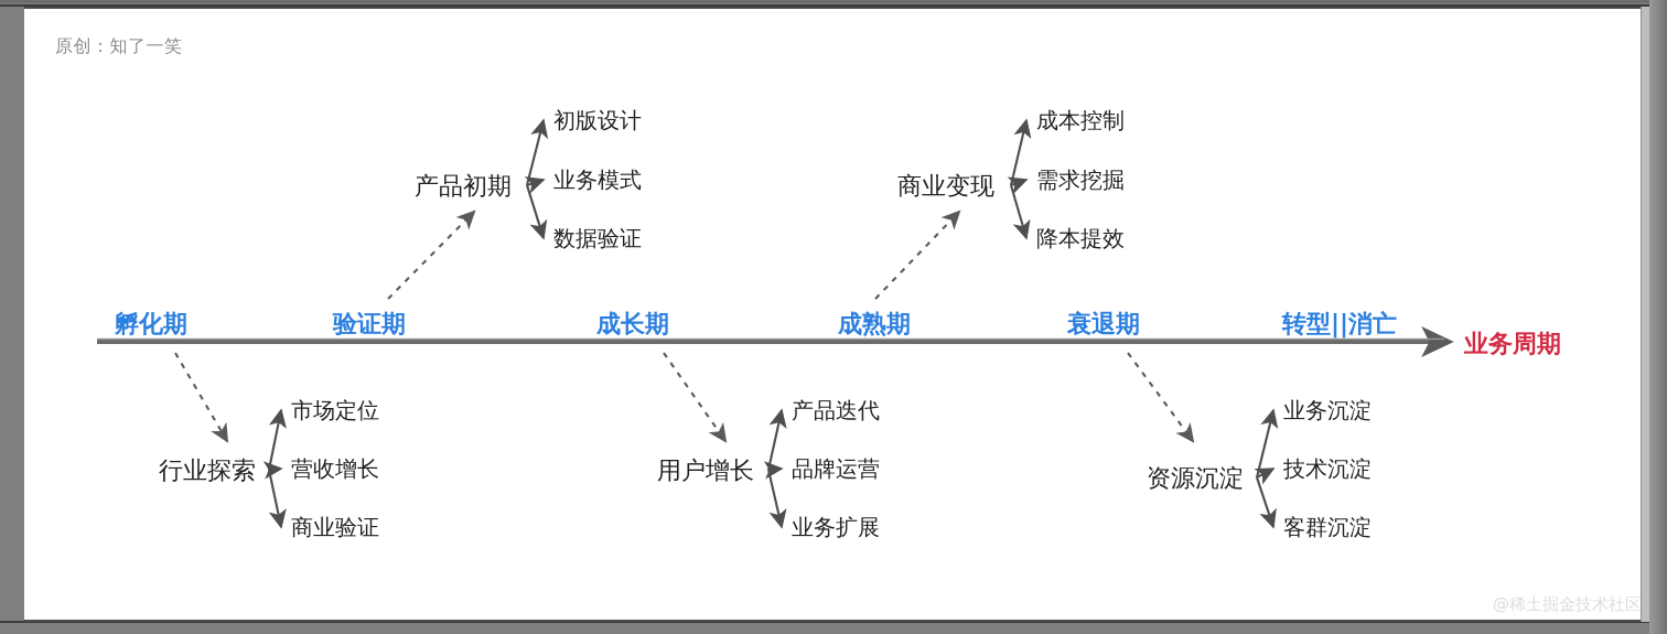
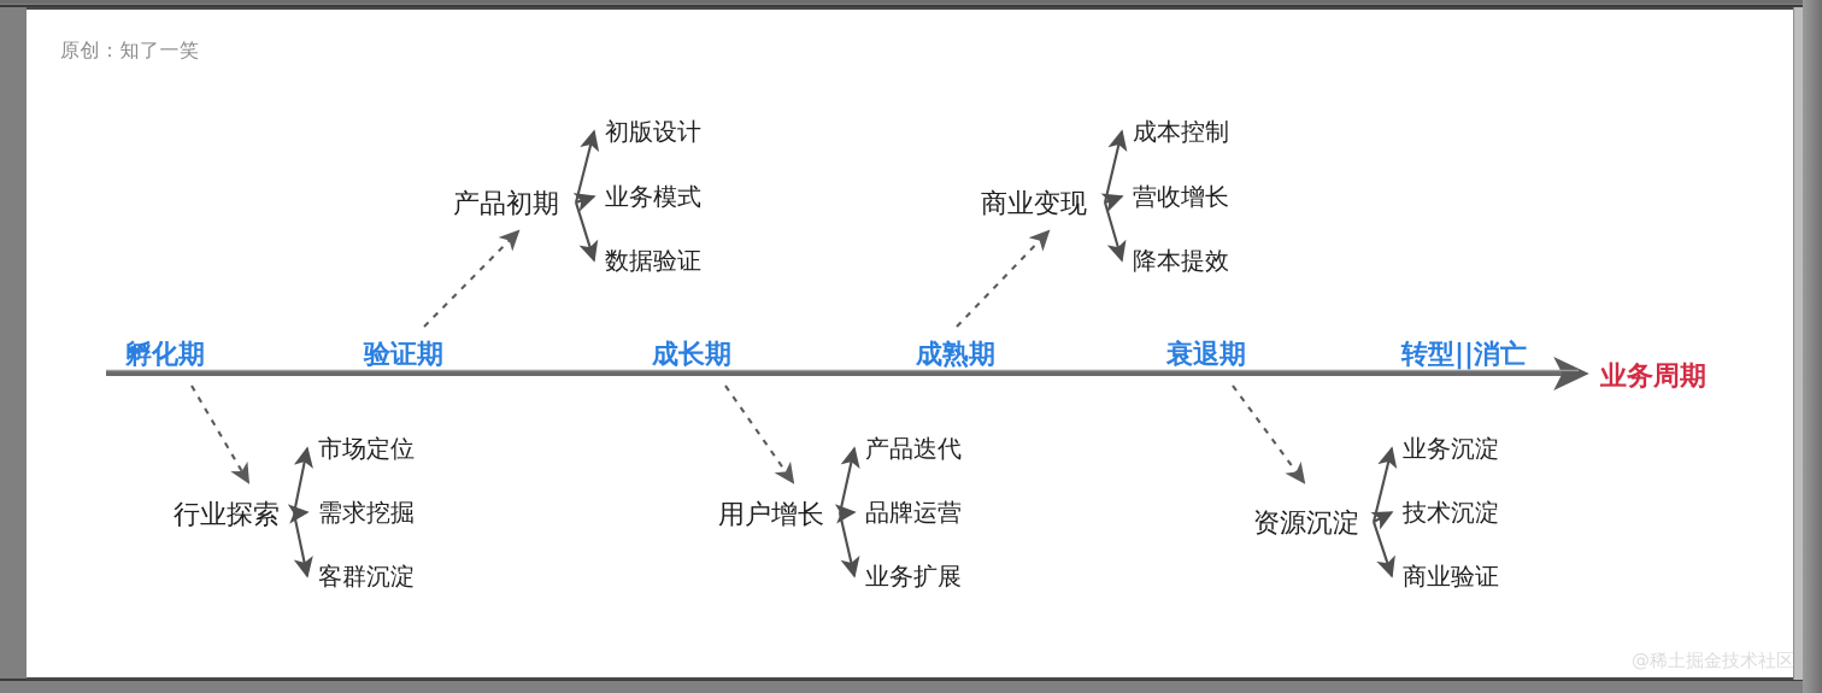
  原创：知了一笑
  @稀土掘金技术社区
  孵化期
  验证期
  成长期
  成熟期
  衰退期
  转型||消亡
  行业探索
  市场定位
- 营收增长
+ 需求挖掘
- 商业验证
+ 客群沉淀
  产品初期
  初版设计
  业务模式
  数据验证
  用户增长
  产品迭代
  品牌运营
  业务扩展
  商业变现
  成本控制
- 需求挖掘
+ 营收增长
  降本提效
  资源沉淀
  业务沉淀
  技术沉淀
- 客群沉淀
+ 商业验证
  业务周期
